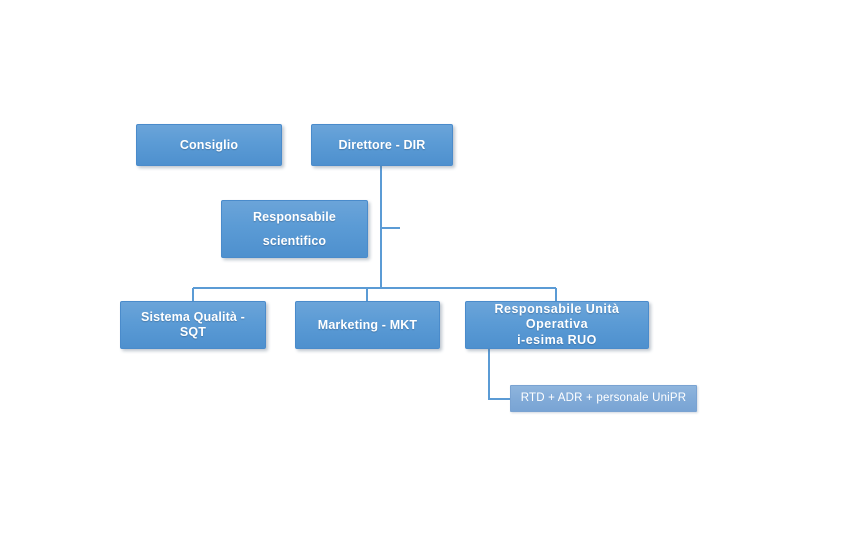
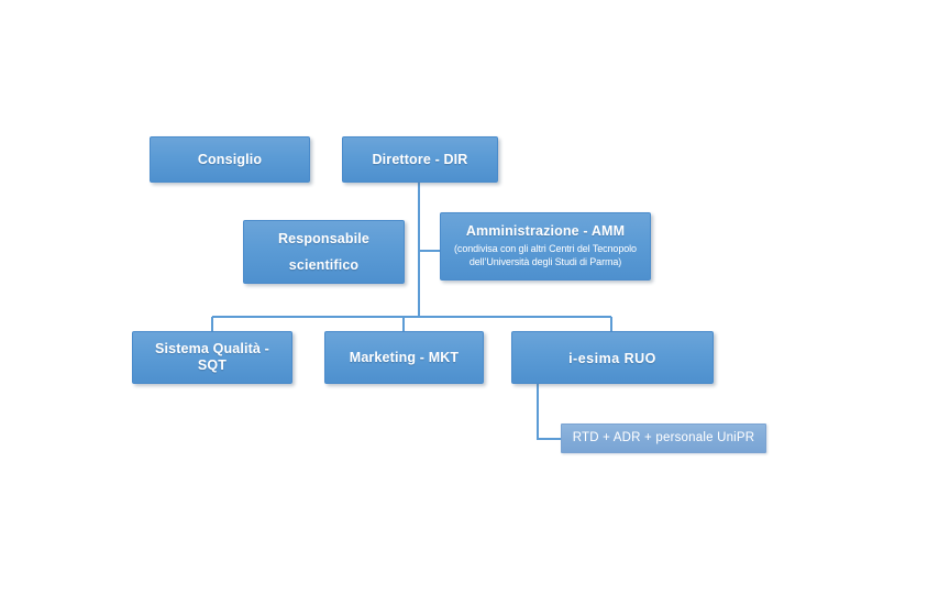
  Consiglio
  Direttore - DIR
  Responsabile
  scientifico
+ Amministrazione - AMM
+ (condivisa con gli altri Centri del Tecnopolo
+ dell’Università degli Studi di Parma)
  Sistema Qualità - SQT
  Marketing - MKT
- Responsabile Unità Operativa
  i-esima RUO
  RTD + ADR + personale UniPR
